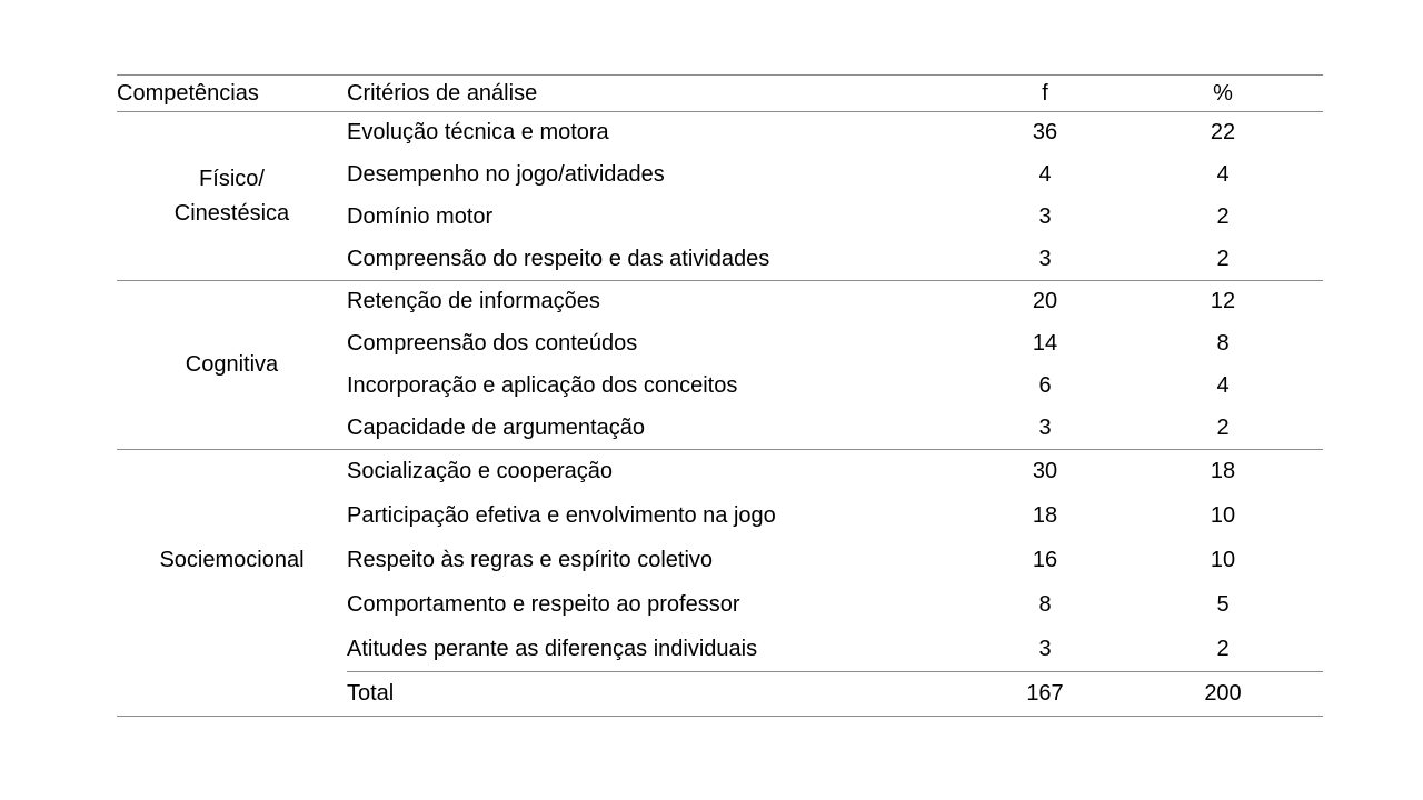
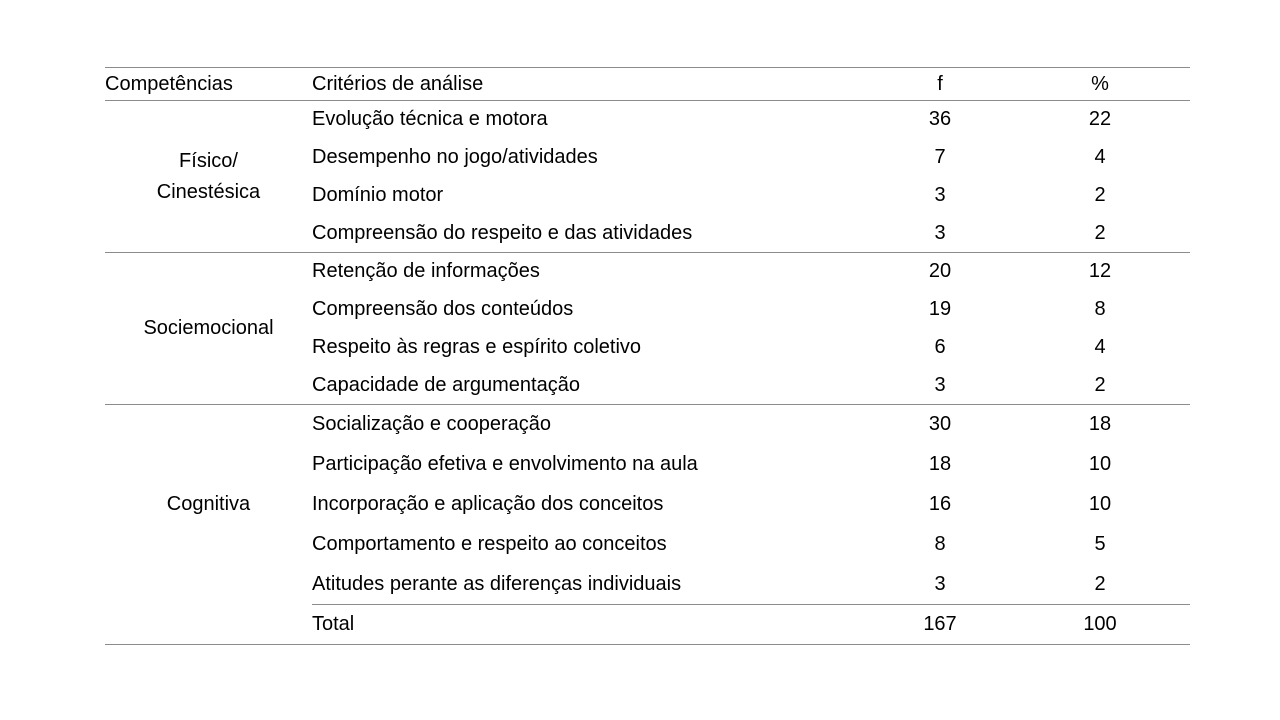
  Competências	Critérios de análise	f	%
  Físico/ Cinestésica	Evolução técnica e motora	36	22
- Desempenho no jogo/atividades	4	4
+ Desempenho no jogo/atividades	7	4
  Domínio motor	3	2
  Compreensão do respeito e das atividades	3	2
- Cognitiva	Retenção de informações	20	12
+ Sociemocional	Retenção de informações	20	12
- Compreensão dos conteúdos	14	8
+ Compreensão dos conteúdos	19	8
- Incorporação e aplicação dos conceitos	6	4
+ Respeito às regras e espírito coletivo	6	4
  Capacidade de argumentação	3	2
- Sociemocional	Socialização e cooperação	30	18
+ Cognitiva	Socialização e cooperação	30	18
- Participação efetiva e envolvimento na jogo	18	10
+ Participação efetiva e envolvimento na aula	18	10
- Respeito às regras e espírito coletivo	16	10
+ Incorporação e aplicação dos conceitos	16	10
- Comportamento e respeito ao professor	8	5
+ Comportamento e respeito ao conceitos	8	5
  Atitudes perante as diferenças individuais	3	2
- 	Total	167	200
+ 	Total	167	100
